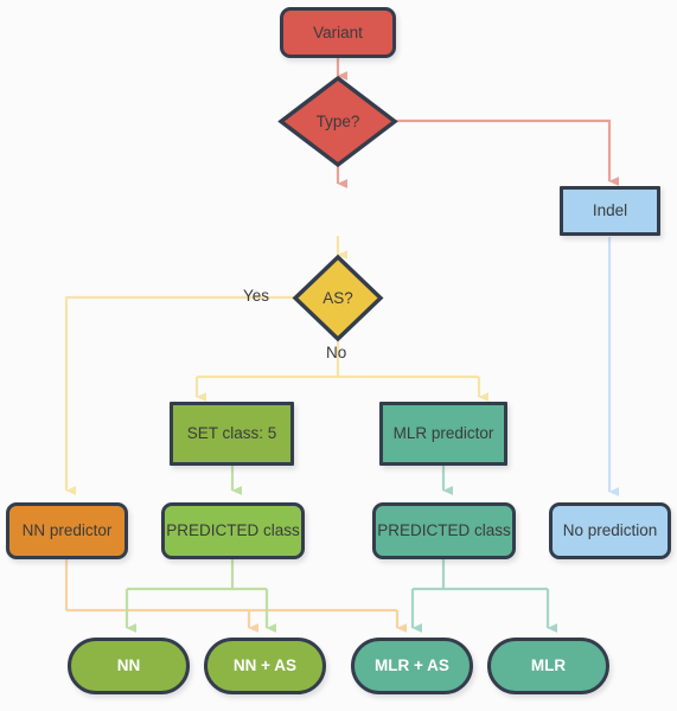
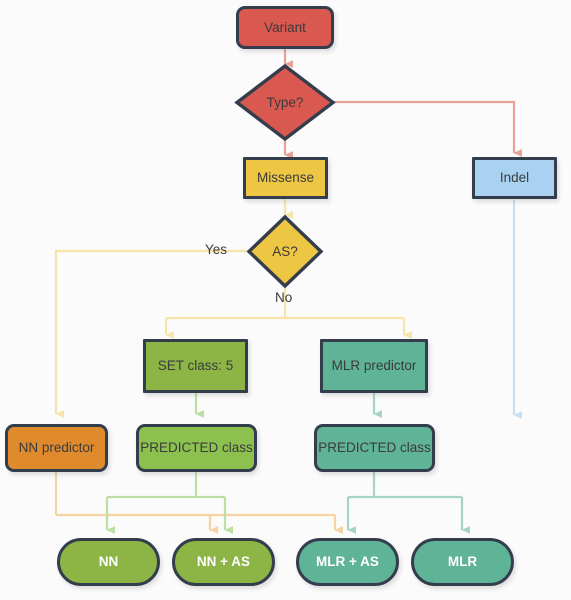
  Variant
  Type?
+ Missense
  Indel
  AS?
  Yes
  No
  SET class: 5
  MLR predictor
  NN predictor
  PREDICTED class
  PREDICTED class
- No prediction
  NN
  NN + AS
  MLR + AS
  MLR
